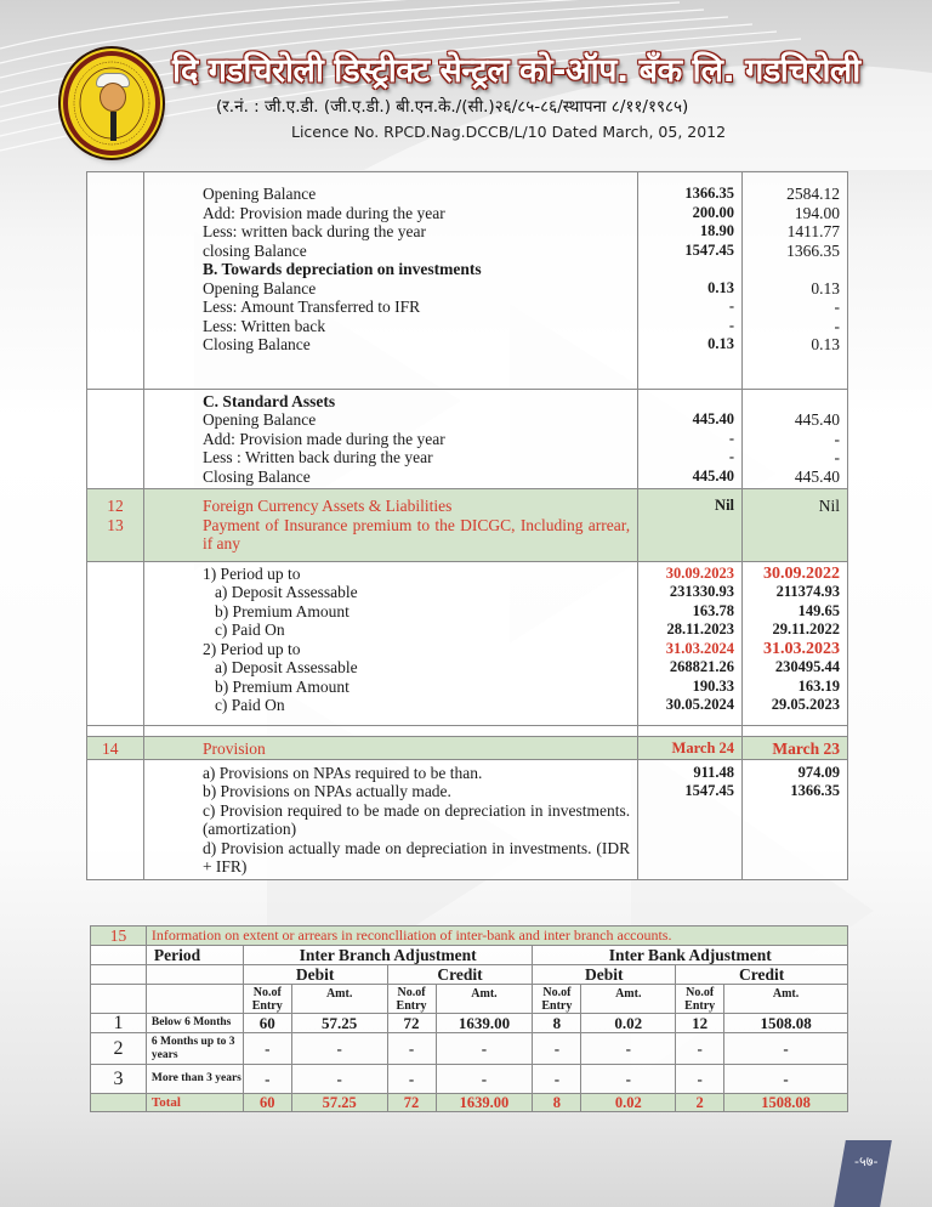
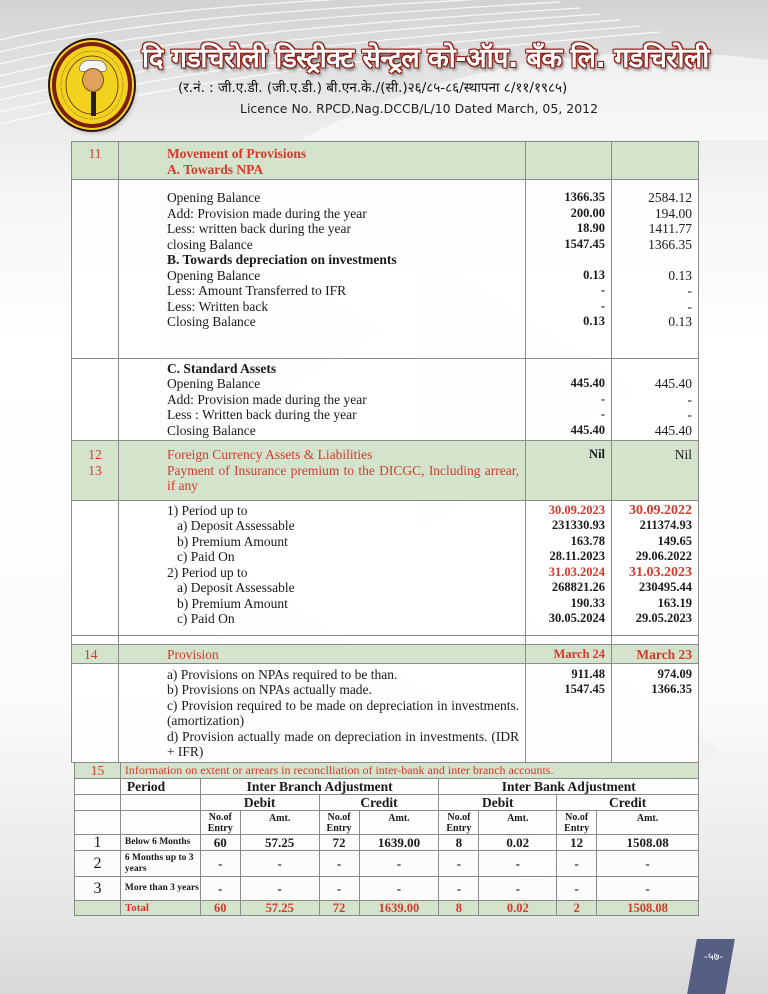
  दि गडचिरोली डिस्ट्रीक्ट सेन्ट्रल को-ऑप. बँक लि. गडचिरोली
  (र.नं. : जी.ए.डी. (जी.ए.डी.) बी.एन.के./(सी.)२६/८५-८६/स्थापना ८/११/१९८५)
  Licence No. RPCD.Nag.DCCB/L/10 Dated March, 05, 2012
+ 11	Movement of Provisions A. Towards NPA
  	Opening Balance Add: Provision made during the year Less: written back during the year closing Balance B. Towards depreciation on investments Opening Balance Less: Amount Transferred to IFR Less: Written back Closing Balance	1366.35 200.00 18.90 1547.45 0.13 - - 0.13	2584.12 194.00 1411.77 1366.35 0.13 - - 0.13
  	C. Standard Assets Opening Balance Add: Provision made during the year Less : Written back during the year Closing Balance	445.40 - - 445.40	445.40 - - 445.40
  12 13	Foreign Currency Assets & Liabilities Payment of Insurance premium to the DICGC, Including arrear, if any	Nil	Nil
- 	1) Period up to a) Deposit Assessable b) Premium Amount c) Paid On 2) Period up to a) Deposit Assessable b) Premium Amount c) Paid On	30.09.2023 231330.93 163.78 28.11.2023 31.03.2024 268821.26 190.33 30.05.2024	30.09.2022 211374.93 149.65 29.11.2022 31.03.2023 230495.44 163.19 29.05.2023
+ 	1) Period up to a) Deposit Assessable b) Premium Amount c) Paid On 2) Period up to a) Deposit Assessable b) Premium Amount c) Paid On	30.09.2023 231330.93 163.78 28.11.2023 31.03.2024 268821.26 190.33 30.05.2024	30.09.2022 211374.93 149.65 29.06.2022 31.03.2023 230495.44 163.19 29.05.2023
  14	Provision	March 24	March 23
  	a) Provisions on NPAs required to be than. b) Provisions on NPAs actually made. c) Provision required to be made on depreciation in investments. (amortization) d) Provision actually made on depreciation in investments. (IDR + IFR)	911.48 1547.45	974.09 1366.35
  15	Information on extent or arrears in reconclliation of inter-bank and inter branch accounts.
  	Period	Inter Branch Adjustment	Inter Bank Adjustment
  		Debit	Credit	Debit	Credit
  		No.of Entry	Amt.	No.of Entry	Amt.	No.of Entry	Amt.	No.of Entry	Amt.
  1	Below 6 Months	60	57.25	72	1639.00	8	0.02	12	1508.08
  2	6 Months up to 3 years	-	-	-	-	-	-	-	-
  3	More than 3 years	-	-	-	-	-	-	-	-
  	Total	60	57.25	72	1639.00	8	0.02	2	1508.08
